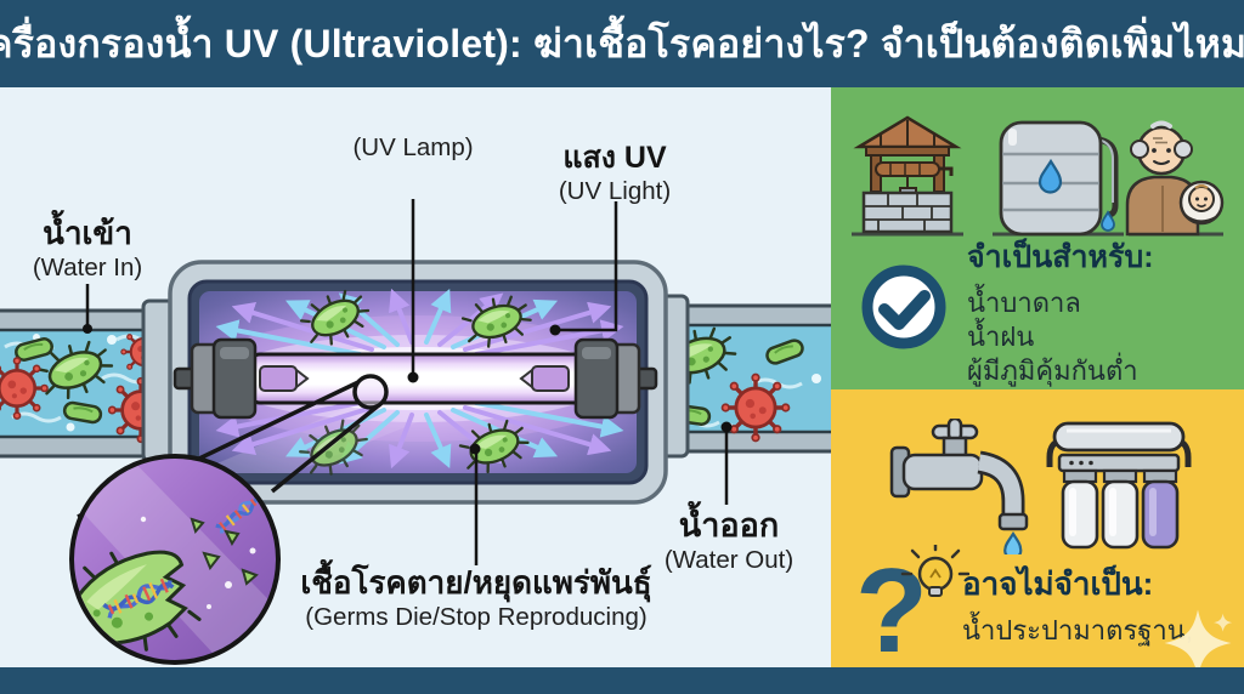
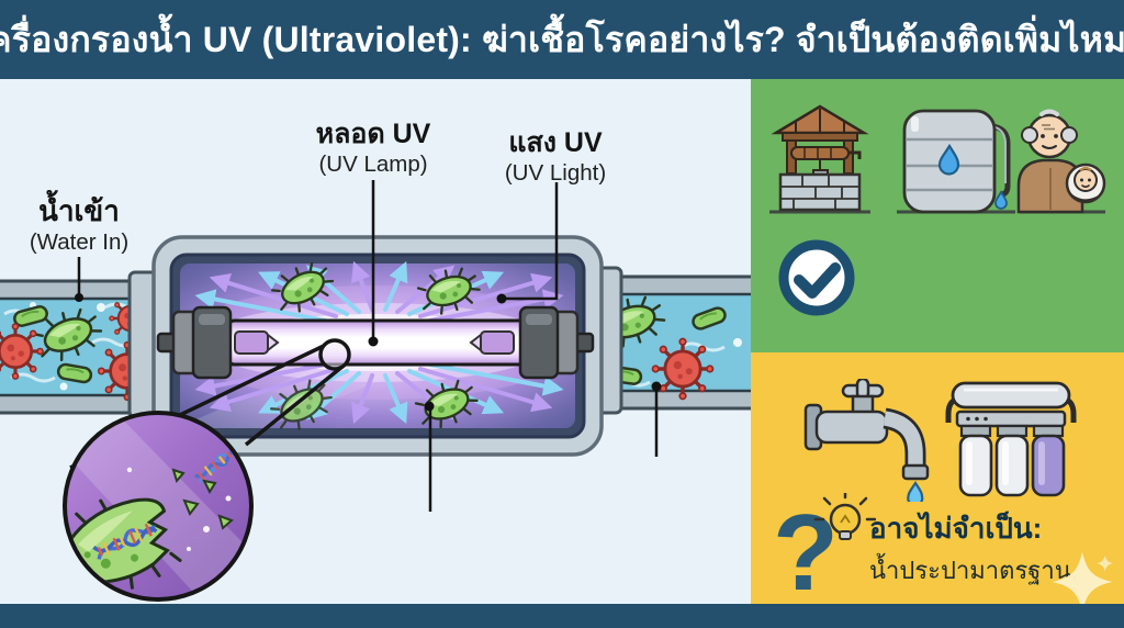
  รื่องกรองน้ำ UV (Ultraviolet): ฆ่าเชื้อโรคอย่างไร? จำเป็นต้องติดเพิ่มไหม
  น้ำเข้า
  (Water In)
+ หลอด UV
  (UV Lamp)
  แสง UV
  (UV Light)
- น้ำออก
- (Water Out)
- เชื้อโรคตาย/หยุดแพร่พันธุ์
- (Germs Die/Stop Reproducing)
- จำเป็นสำหรับ:
- น้ำบาดาล
- น้ำฝน
- ผู้มีภูมิคุ้มกันต่ำ
  ?
  อาจไม่จำเป็น:
  น้ำประปามาตรฐาน,
